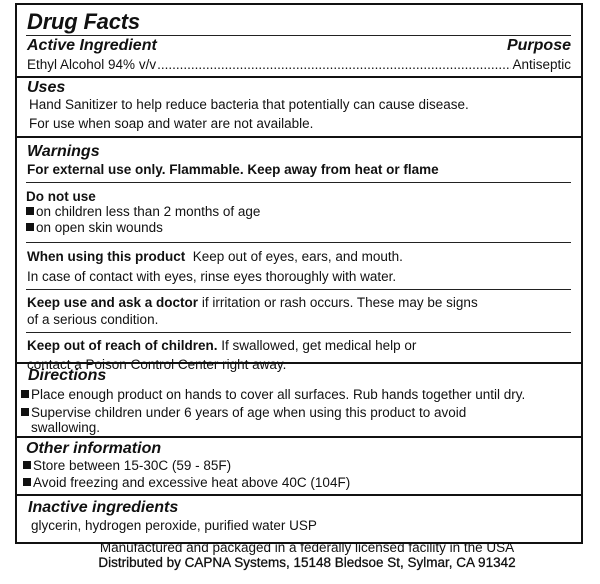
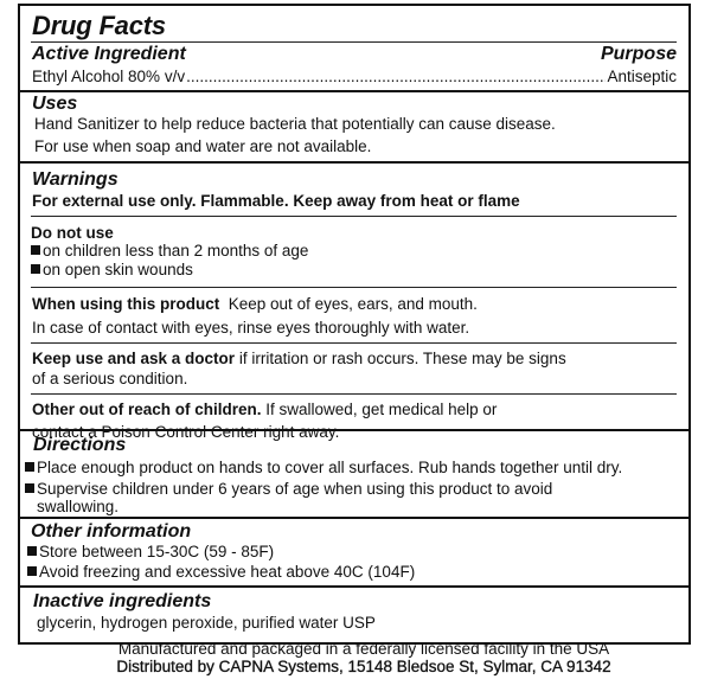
  Drug Facts
  Active Ingredient
  Purpose
- Ethyl Alcohol 94% v/v
+ Ethyl Alcohol 80% v/v
  Antiseptic
  Uses
  Hand Sanitizer to help reduce bacteria that potentially can cause disease.
  For use when soap and water are not available.
  Warnings
  For external use only. Flammable. Keep away from heat or flame
  Do not use
  on children less than 2 months of age
  on open skin wounds
  When using this product Keep out of eyes, ears, and mouth.
  In case of contact with eyes, rinse eyes thoroughly with water.
  Keep use and ask a doctor if irritation or rash occurs. These may be signs
  of a serious condition.
- Keep out of reach of children. If swallowed, get medical help or
+ Other out of reach of children. If swallowed, get medical help or
  contact a Poison Control Center right away.
  Directions
  Place enough product on hands to cover all surfaces. Rub hands together until dry.
  Supervise children under 6 years of age when using this product to avoid
  swallowing.
  Other information
  Store between 15-30C (59 - 85F)
  Avoid freezing and excessive heat above 40C (104F)
  Inactive ingredients
  glycerin, hydrogen peroxide, purified water USP
  Manufactured and packaged in a federally licensed facility in the USA
  Distributed by CAPNA Systems, 15148 Bledsoe St, Sylmar, CA 91342
